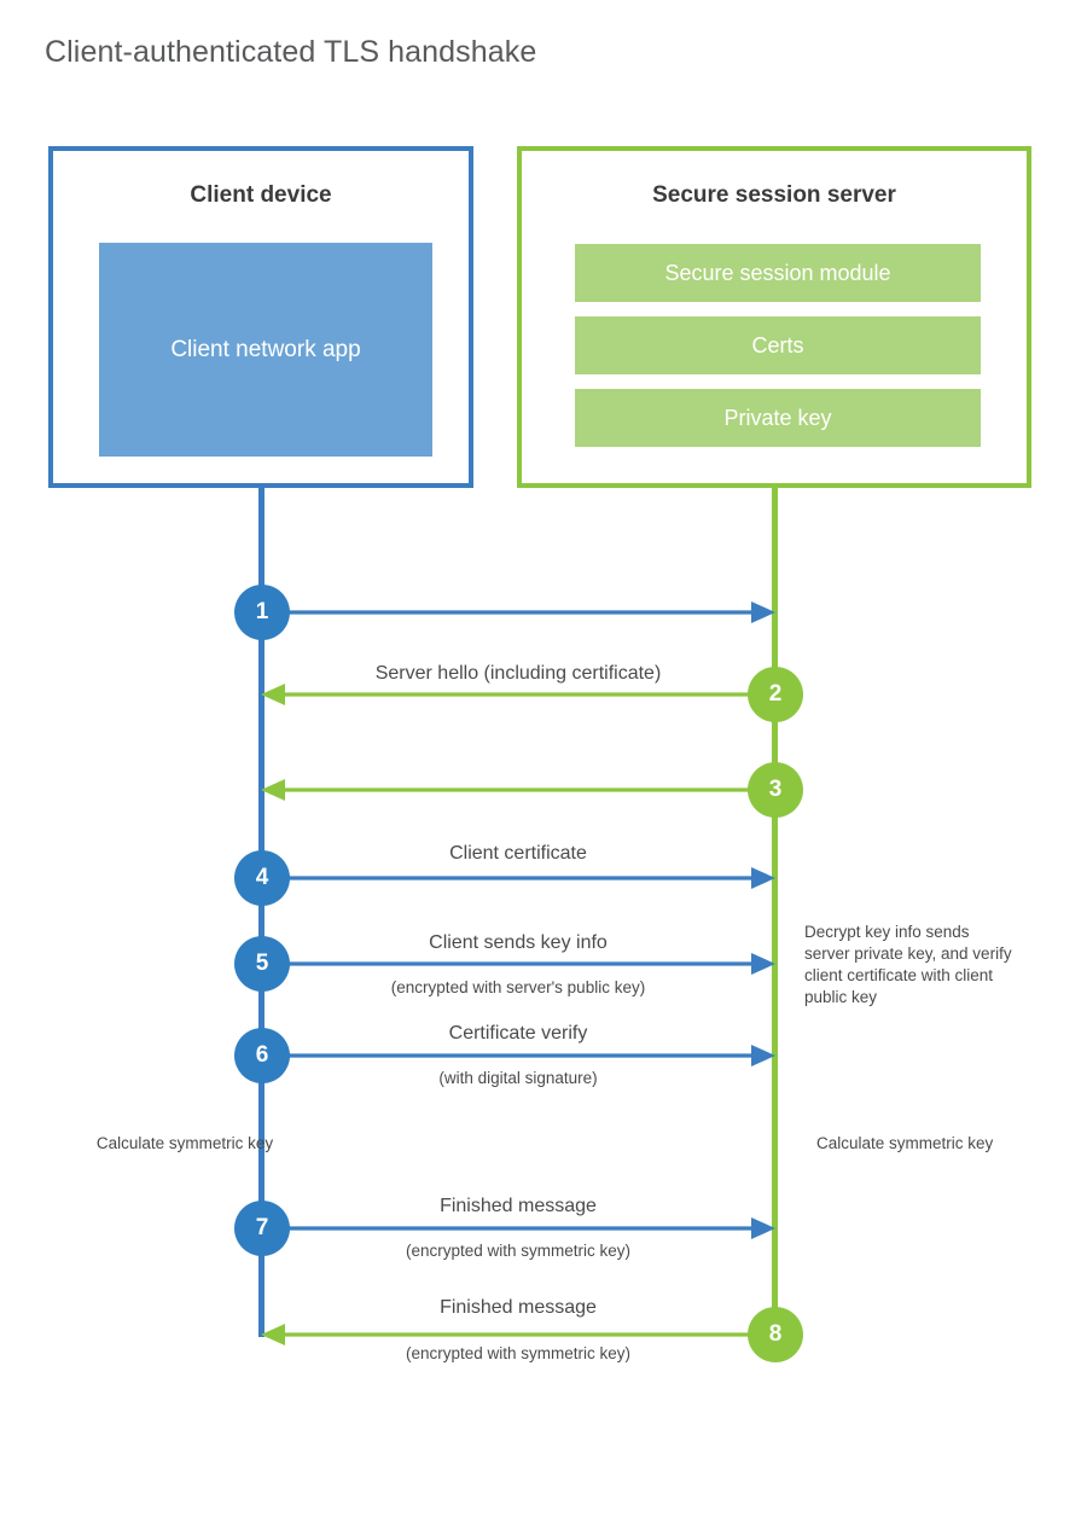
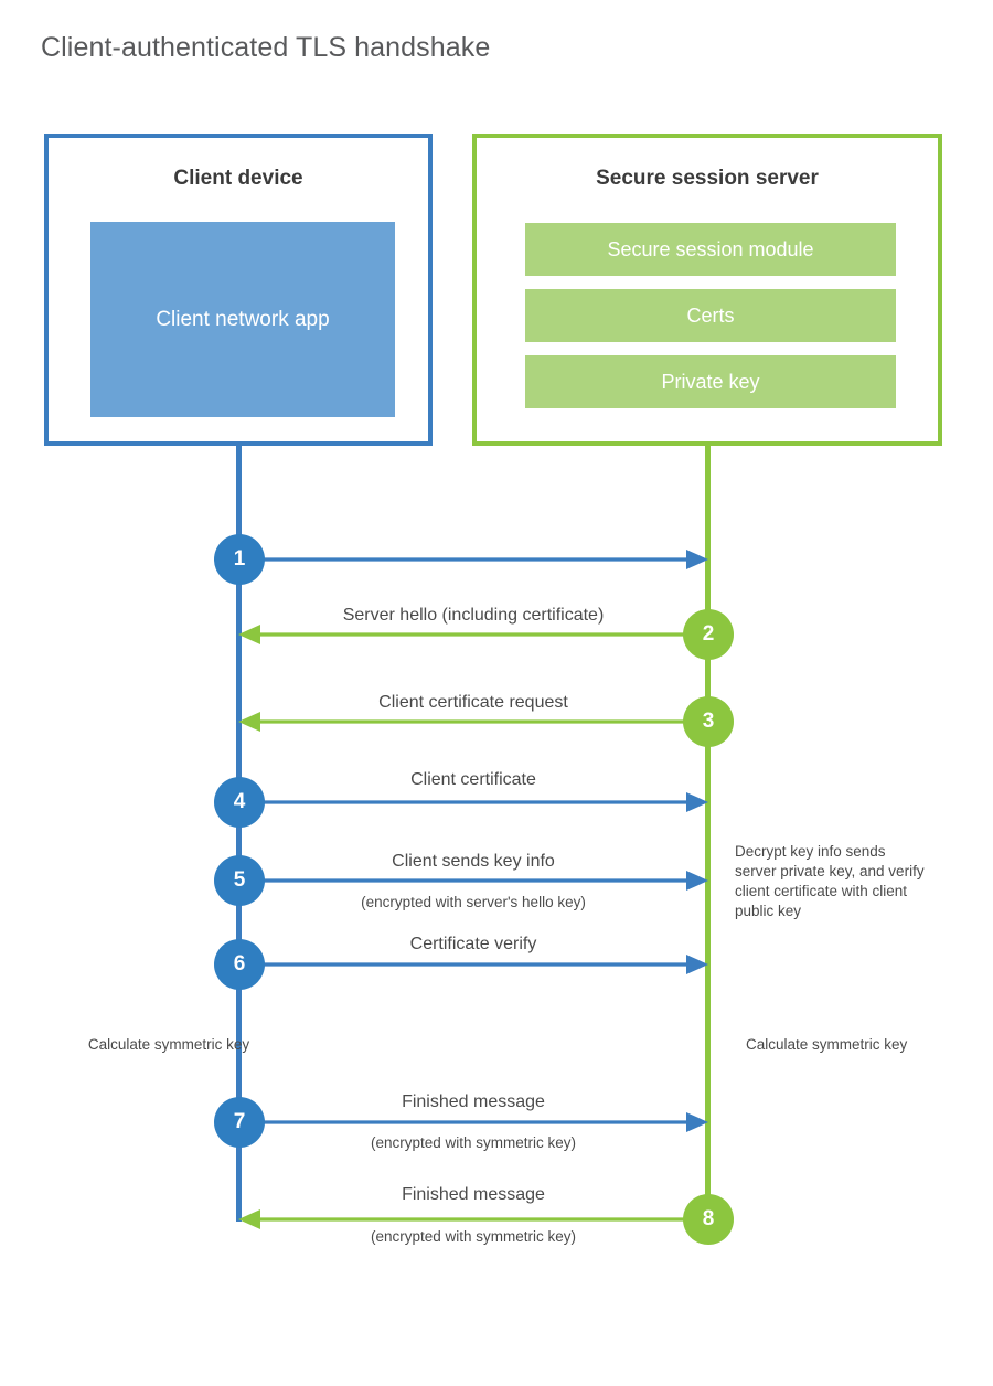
  Client-authenticated TLS handshake
  Client device
  Client network app
  Secure session server
  Secure session module
  Certs
  Private key
  1
  Server hello (including certificate)
  2
+ Client certificate request
  3
  Client certificate
  4
  Client sends key info
- (encrypted with server's public key)
+ (encrypted with server's hello key)
  5
  Certificate verify
- (with digital signature)
  6
  Finished message
  (encrypted with symmetric key)
  7
  Finished message
  (encrypted with symmetric key)
  8
  Decrypt key info sends server private key, and verify client certificate with client public key
  Calculate symmetric key
  Calculate symmetric key
